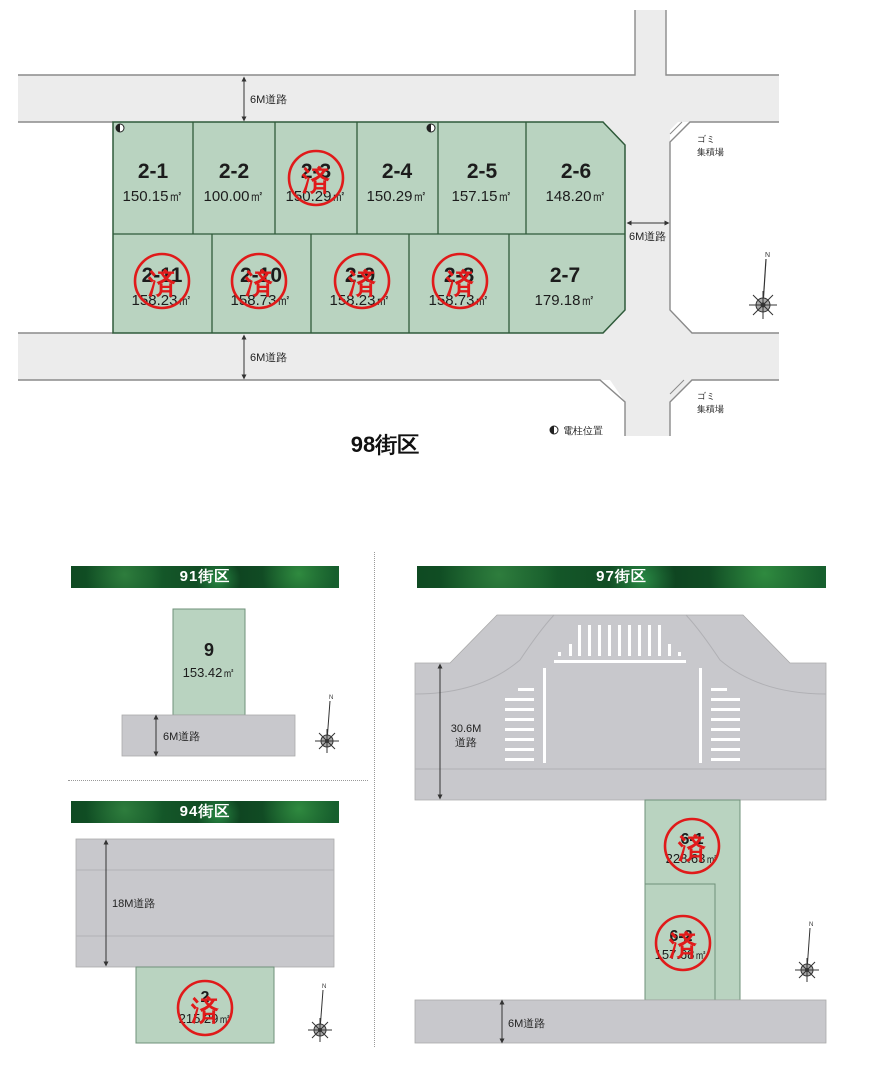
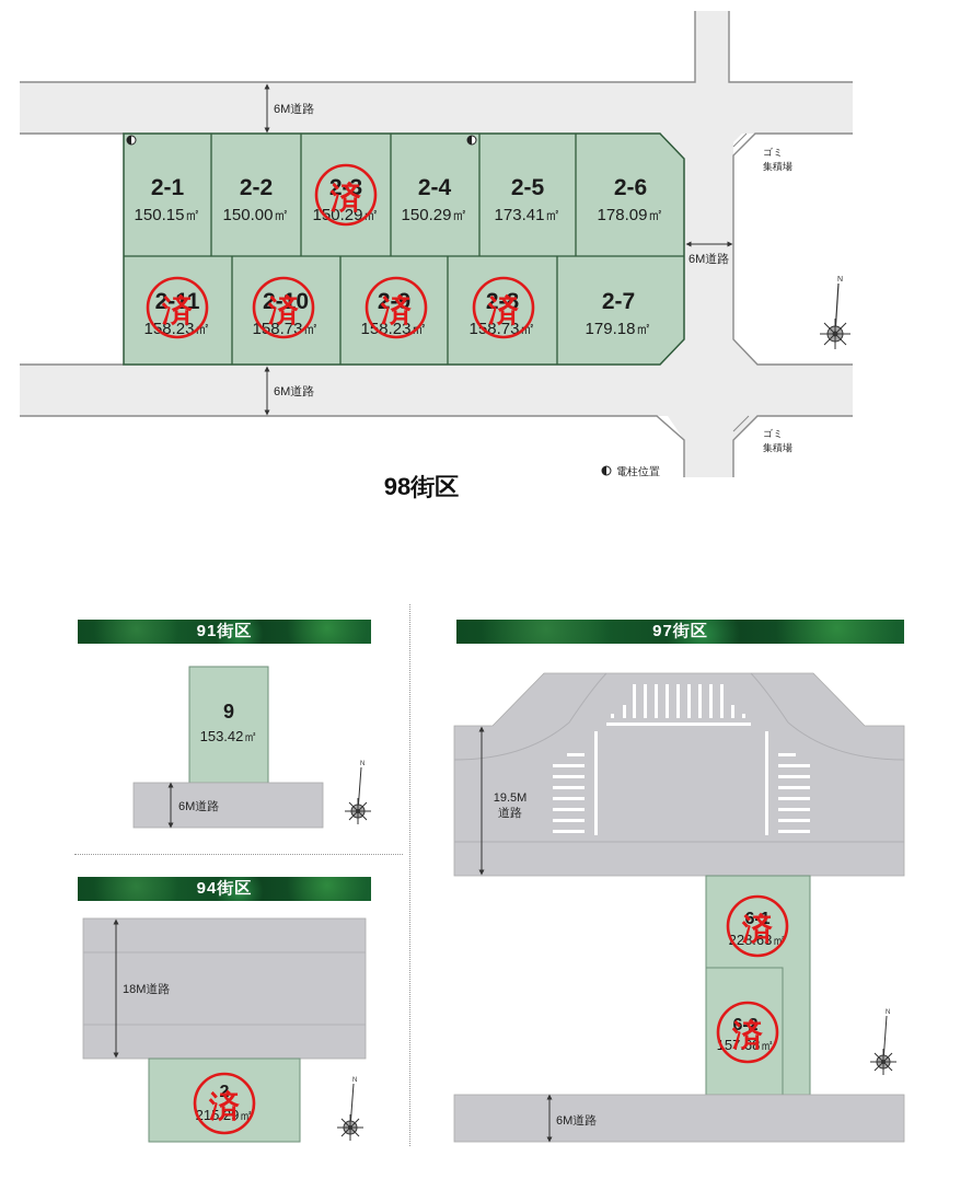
  2-1
  150.15㎡
  2-2
- 100.00㎡
+ 150.00㎡
  2-3
  10.29㎡
  済
  2-4
  150.29㎡
  2-5
- 157.15㎡
+ 173.41㎡
  2-6
- 148.20㎡
+ 178.09㎡
  2-11
  18.23㎡
  済
  2-10
  158.73㎡
  済
  2-9
  18.23㎡
  済
  2-8
  18.73㎡
  済
  2-7
  179.18㎡
  6M道路
  6M道路
  6M道路
  ゴミ
  集積場
  ゴミ
  集積場
  電柱位置
  98街区
  91街区
  9
  153.42㎡
  6M道路
  94街区
  18M道路
  2
  215.29㎡
  済
  97街区
- 30.6M
+ 19.5M
  道路
  6-1
  28.63㎡
  済
  6-2
  57.68㎡
  済
  6M道路
